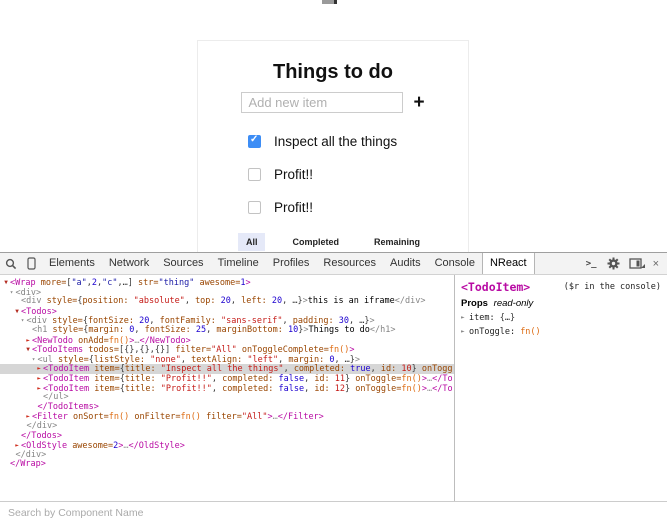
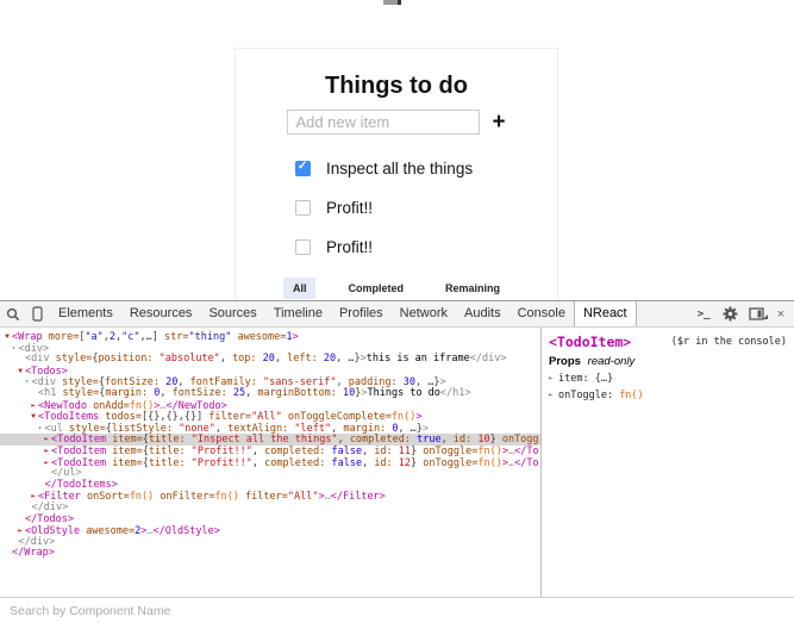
  Things to do
  Add new item
  +
  Inspect all the things
  Profit!!
  Profit!!
  All
  Completed
  Remaining
  Elements
- Network
+ Resources
  Sources
  Timeline
  Profiles
- Resources
+ Network
  Audits
  Console
  NReact
  >_
  ×
  <Wrap more=["a",2,"c",…] str="thing" awesome=1>
  <div>
  <div style={position: "absolute", top: 20, left: 20, …}>this is an iframe</div>
  <Todos>
  <div style={fontSize: 20, fontFamily: "sans-serif", padding: 30, …}>
  <h1 style={margin: 0, fontSize: 25, marginBottom: 10}>Things to do</h1>
  <NewTodo onAdd=fn()>…</NewTodo>
  <TodoItems todos=[{},{},{}] filter="All" onToggleComplete=fn()>
  <ul style={listStyle: "none", textAlign: "left", margin: 0, …}>
  <TodoItem item={title: "Inspect all the things", completed: true, id: 10} onTogg
  <TodoItem item={title: "Profit!!", completed: false, id: 11} onToggle=fn()>…</To
  <TodoItem item={title: "Profit!!", completed: false, id: 12} onToggle=fn()>…</To
  </ul>
  </TodoItems>
  <Filter onSort=fn() onFilter=fn() filter="All">…</Filter>
  </div>
  </Todos>
  <OldStyle awesome=2>…</OldStyle>
  </div>
  </Wrap>
  <TodoItem>
  ($r in the console)
  Props read-only
  item: {…}
  onToggle: fn()
  Search by Component Name
